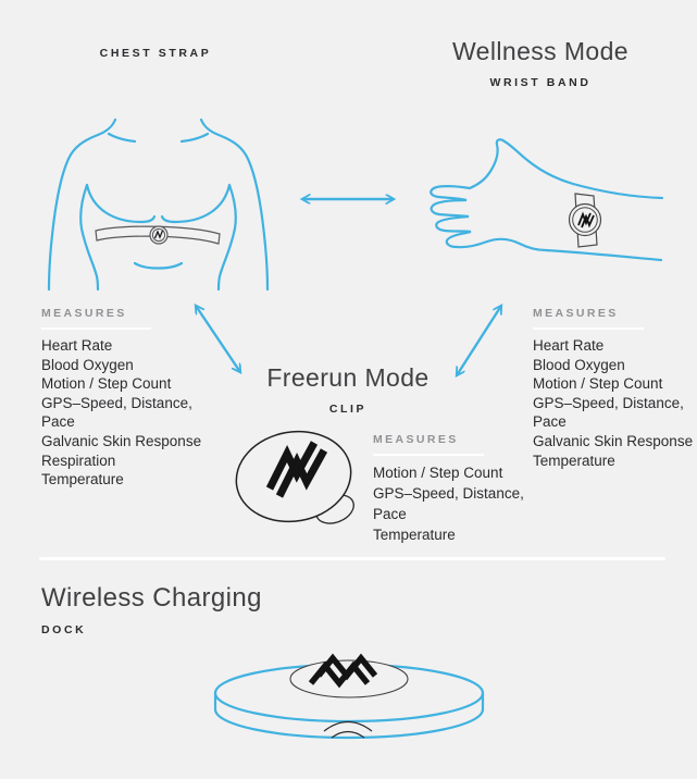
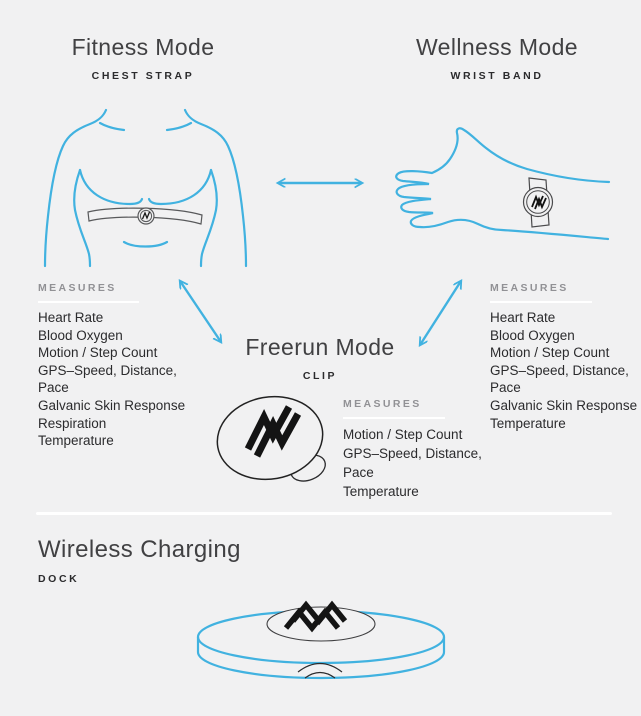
+ Fitness Mode
  CHEST STRAP
  Wellness Mode
  WRIST BAND
  MEASURES
  Heart Rate
  Blood Oxygen
  Motion / Step Count
  GPS–Speed, Distance, Pace
  Galvanic Skin Response
  Respiration
  Temperature
  MEASURES
  Heart Rate
  Blood Oxygen
  Motion / Step Count
  GPS–Speed, Distance, Pace
  Galvanic Skin Response
  Temperature
  Freerun Mode
  CLIP
  MEASURES
  Motion / Step Count
  GPS–Speed, Distance, Pace
  Temperature
  Wireless Charging
  DOCK
